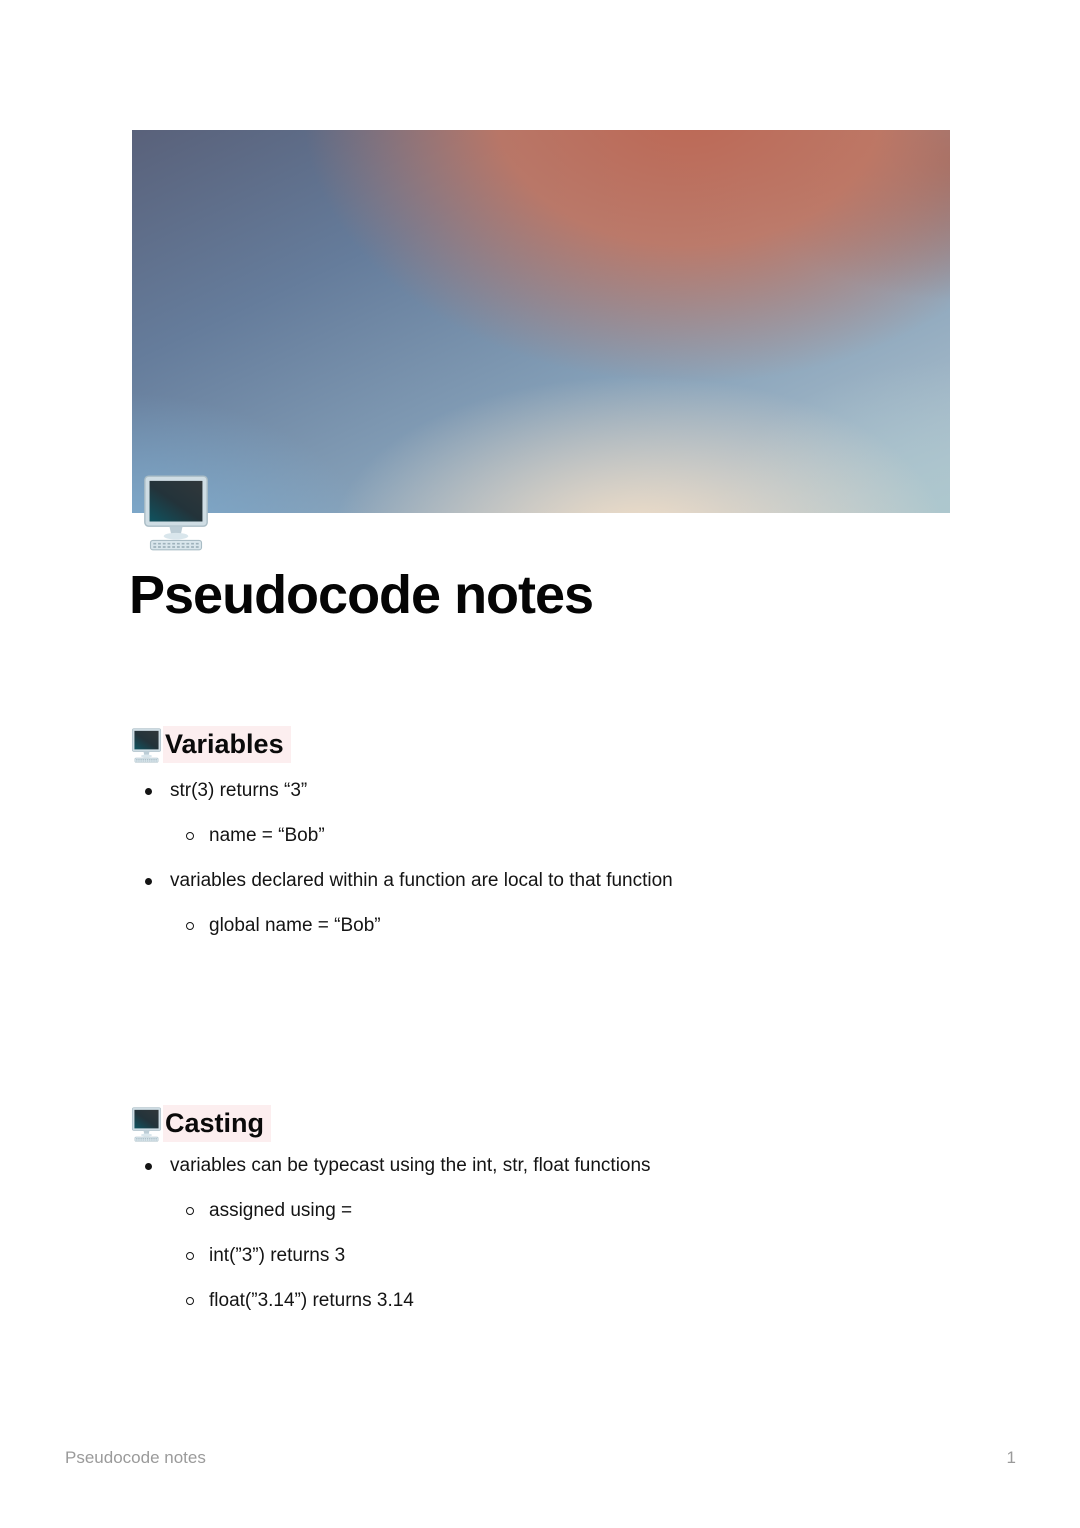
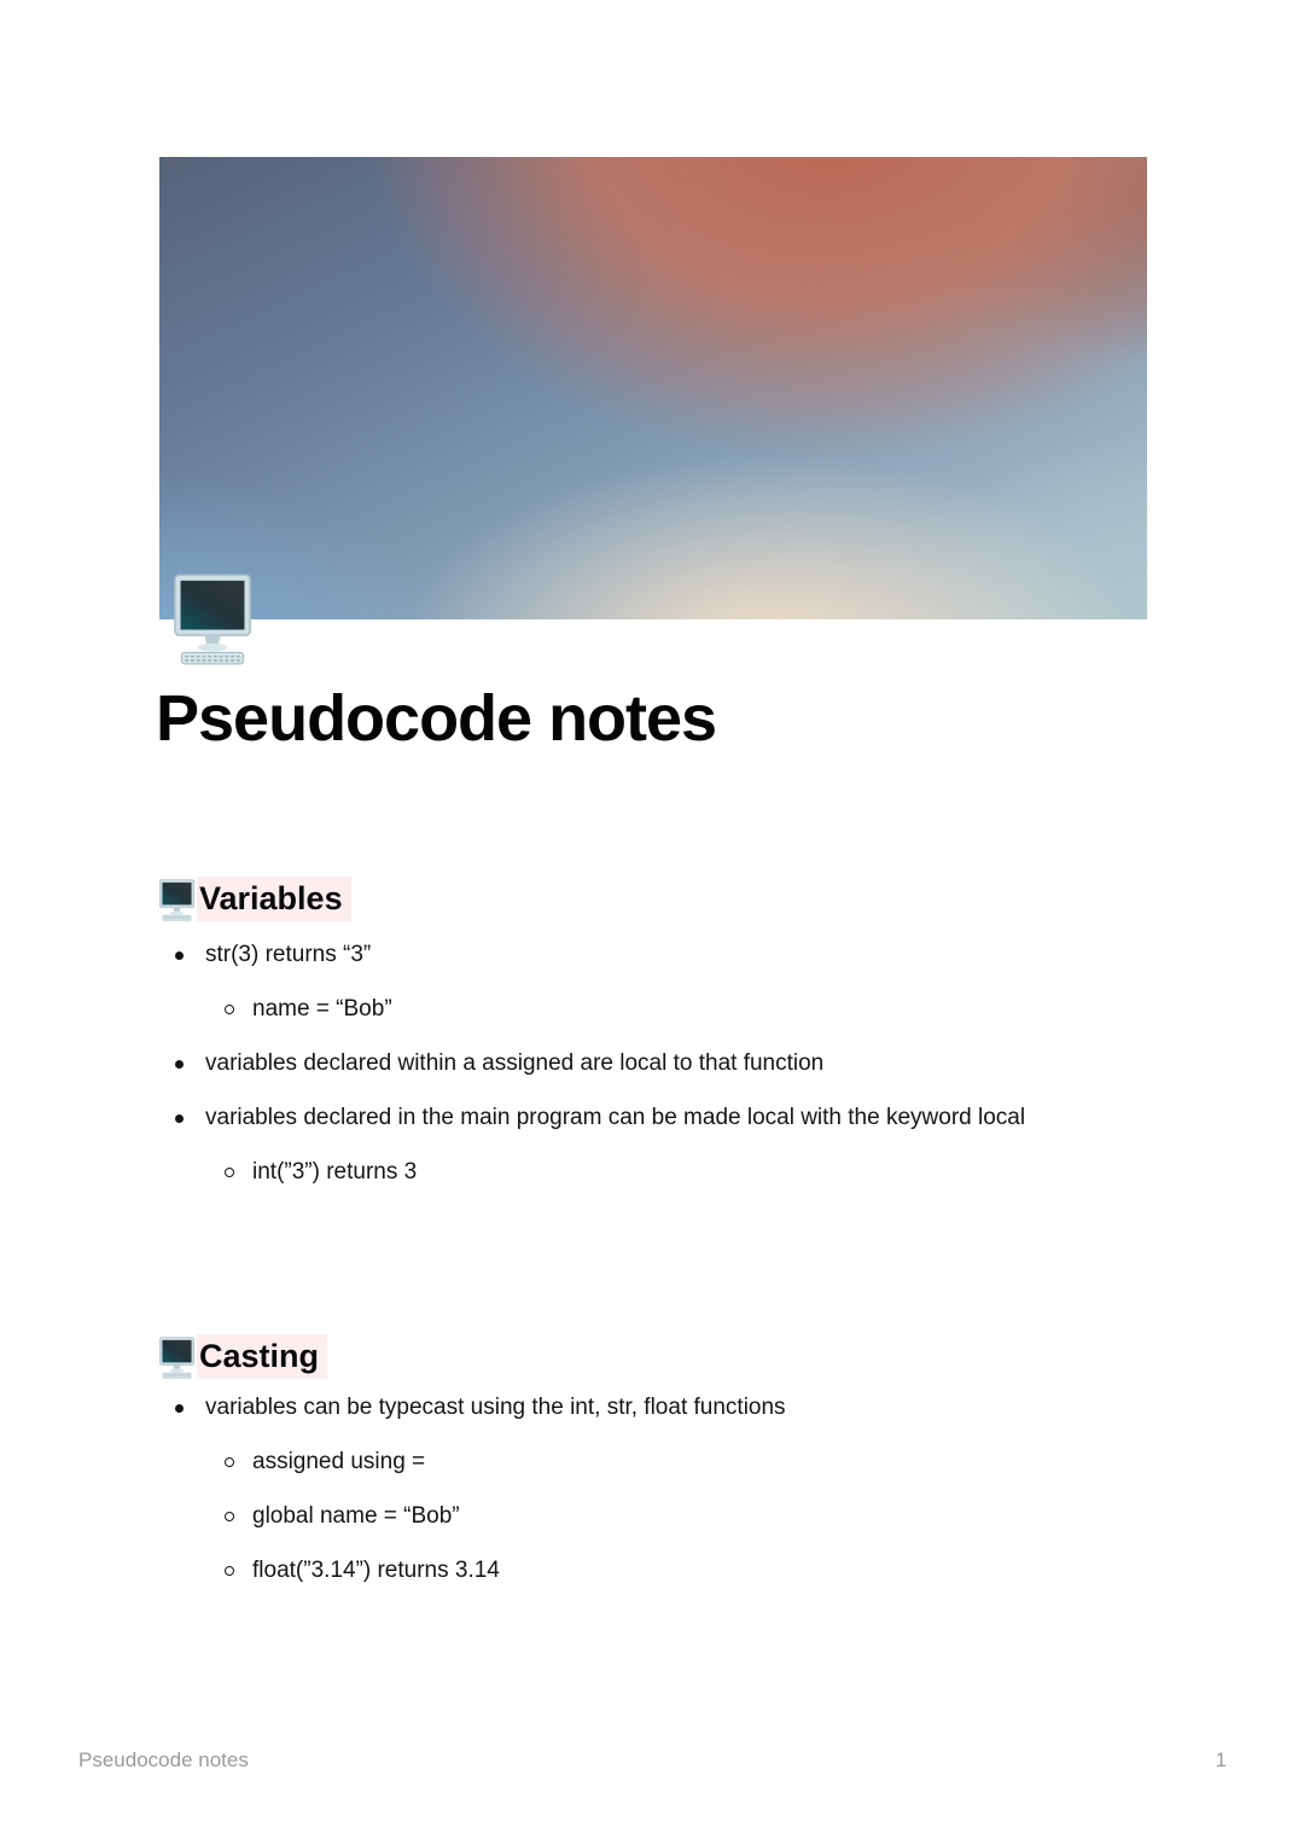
  Pseudocode notes
  Variables
  str(3) returns “3”
  name = “Bob”
- variables declared within a function are local to that function
+ variables declared within a assigned are local to that function
+ variables declared in the main program can be made local with the keyword local
- global name = “Bob”
+ int(”3”) returns 3
  Casting
  variables can be typecast using the int, str, float functions
  assigned using =
- int(”3”) returns 3
+ global name = “Bob”
  float(”3.14”) returns 3.14
  Pseudocode notes
  1
